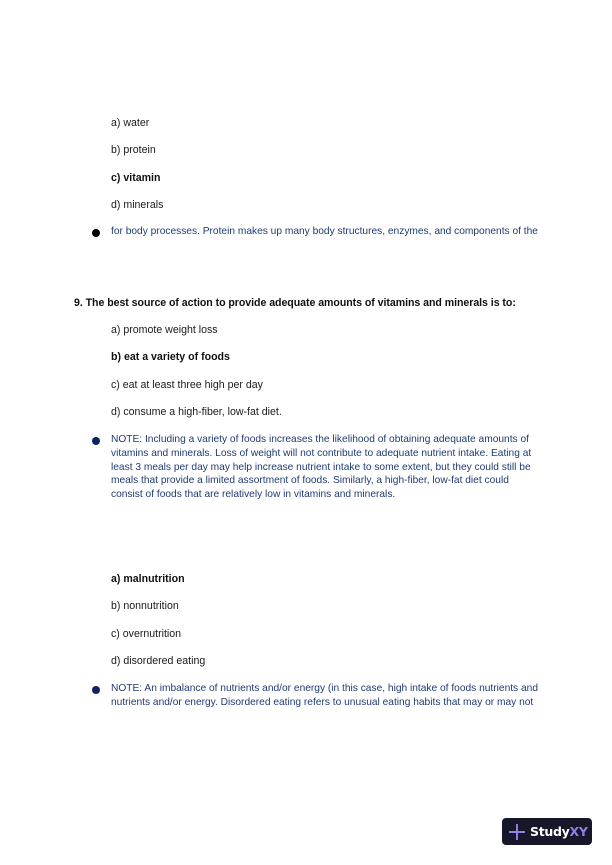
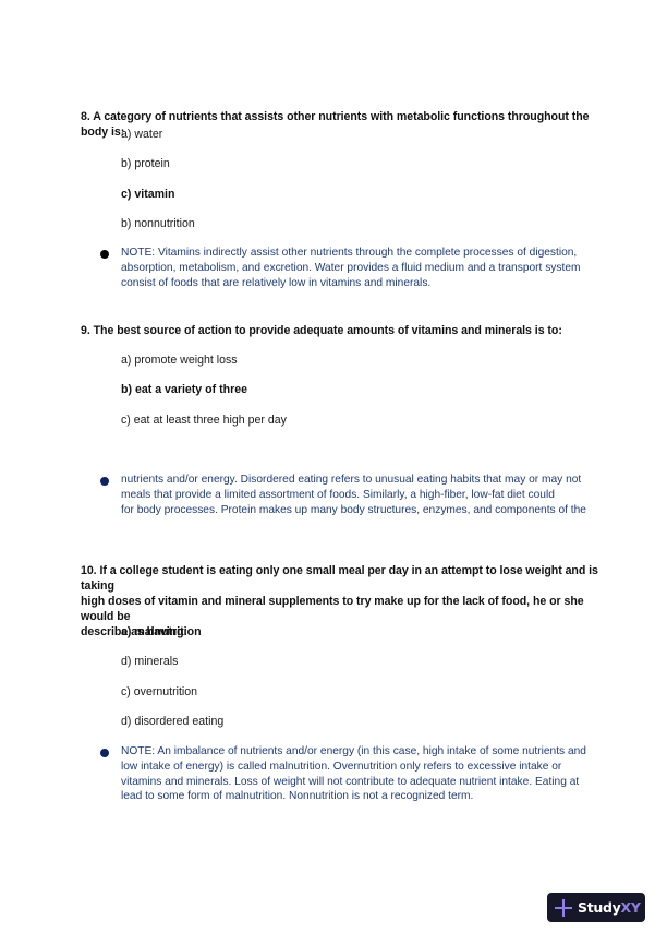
+ 8. A category of nutrients that assists other nutrients with metabolic functions throughout the body is:
  a) water
  b) protein
  c) vitamin
- d) minerals
+ b) nonnutrition
+ NOTE: Vitamins indirectly assist other nutrients through the complete processes of digestion,
+ absorption, metabolism, and excretion. Water provides a fluid medium and a transport system
- for body processes. Protein makes up many body structures, enzymes, and components of the
+ consist of foods that are relatively low in vitamins and minerals.
  9. The best source of action to provide adequate amounts of vitamins and minerals is to:
  a) promote weight loss
- b) eat a variety of foods
+ b) eat a variety of three
  c) eat at least three high per day
- d) consume a high-fiber, low-fat diet.
- NOTE: Including a variety of foods increases the likelihood of obtaining adequate amounts of
- vitamins and minerals. Loss of weight will not contribute to adequate nutrient intake. Eating at
+ nutrients and/or energy. Disordered eating refers to unusual eating habits that may or may not
- least 3 meals per day may help increase nutrient intake to some extent, but they could still be
  meals that provide a limited assortment of foods. Similarly, a high-fiber, low-fat diet could
- consist of foods that are relatively low in vitamins and minerals.
+ for body processes. Protein makes up many body structures, enzymes, and components of the
+ 10. If a college student is eating only one small meal per day in an attempt to lose weight and is taking
+ high doses of vitamin and mineral supplements to try make up for the lack of food, he or she would be
+ describe as having:
  a) malnutrition
- b) nonnutrition
+ d) minerals
  c) overnutrition
  d) disordered eating
- NOTE: An imbalance of nutrients and/or energy (in this case, high intake of foods nutrients and
+ NOTE: An imbalance of nutrients and/or energy (in this case, high intake of some nutrients and
+ low intake of energy) is called malnutrition. Overnutrition only refers to excessive intake or
- nutrients and/or energy. Disordered eating refers to unusual eating habits that may or may not
+ vitamins and minerals. Loss of weight will not contribute to adequate nutrient intake. Eating at
+ lead to some form of malnutrition. Nonnutrition is not a recognized term.
  Study
  XY
